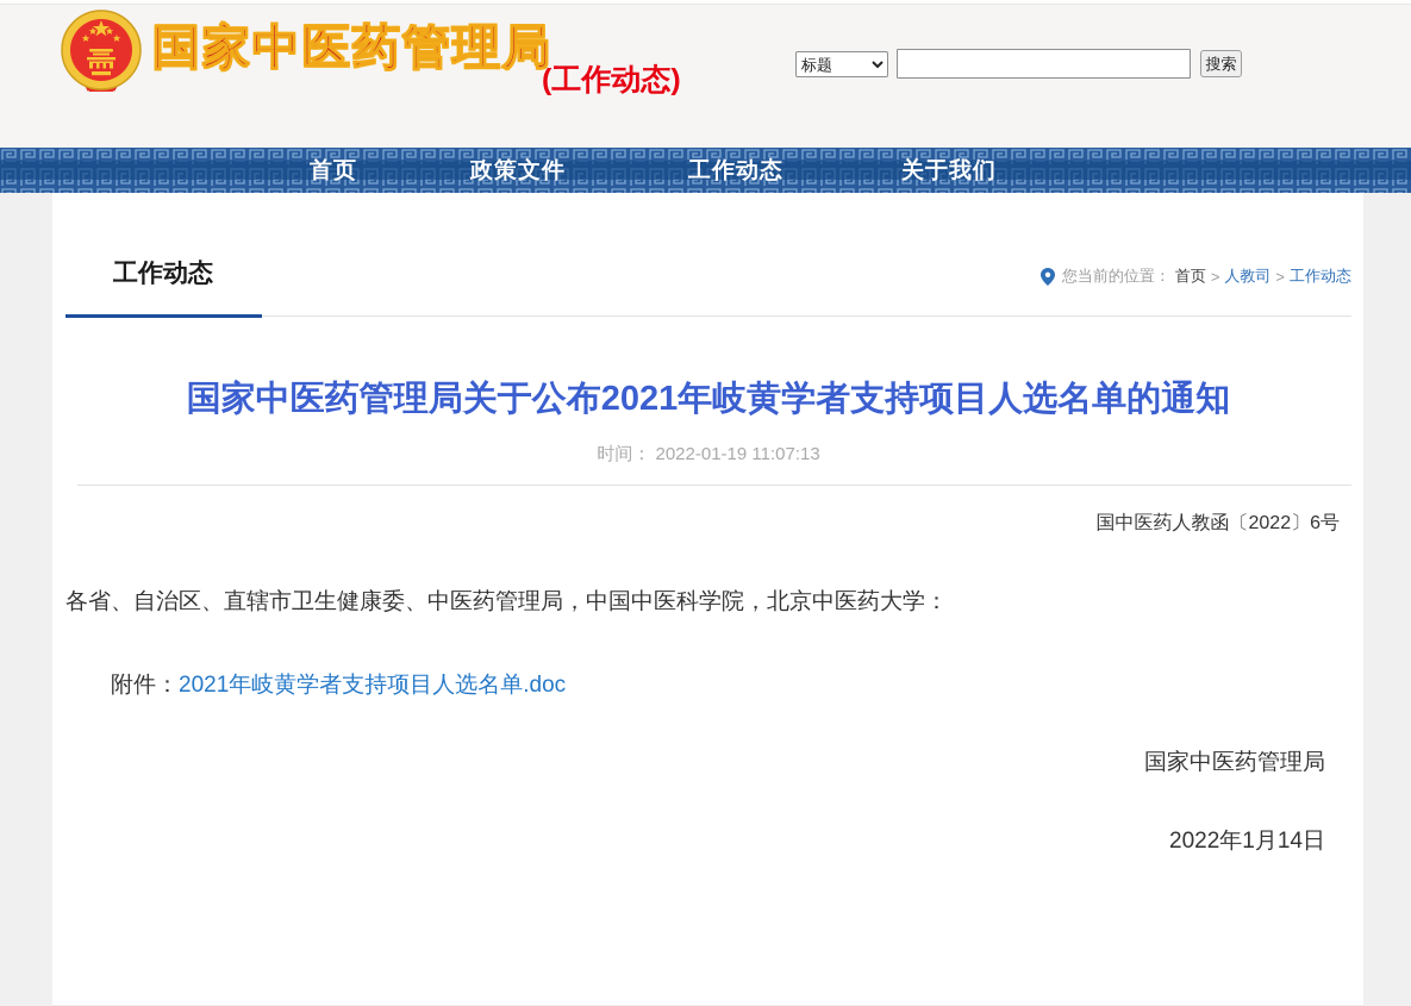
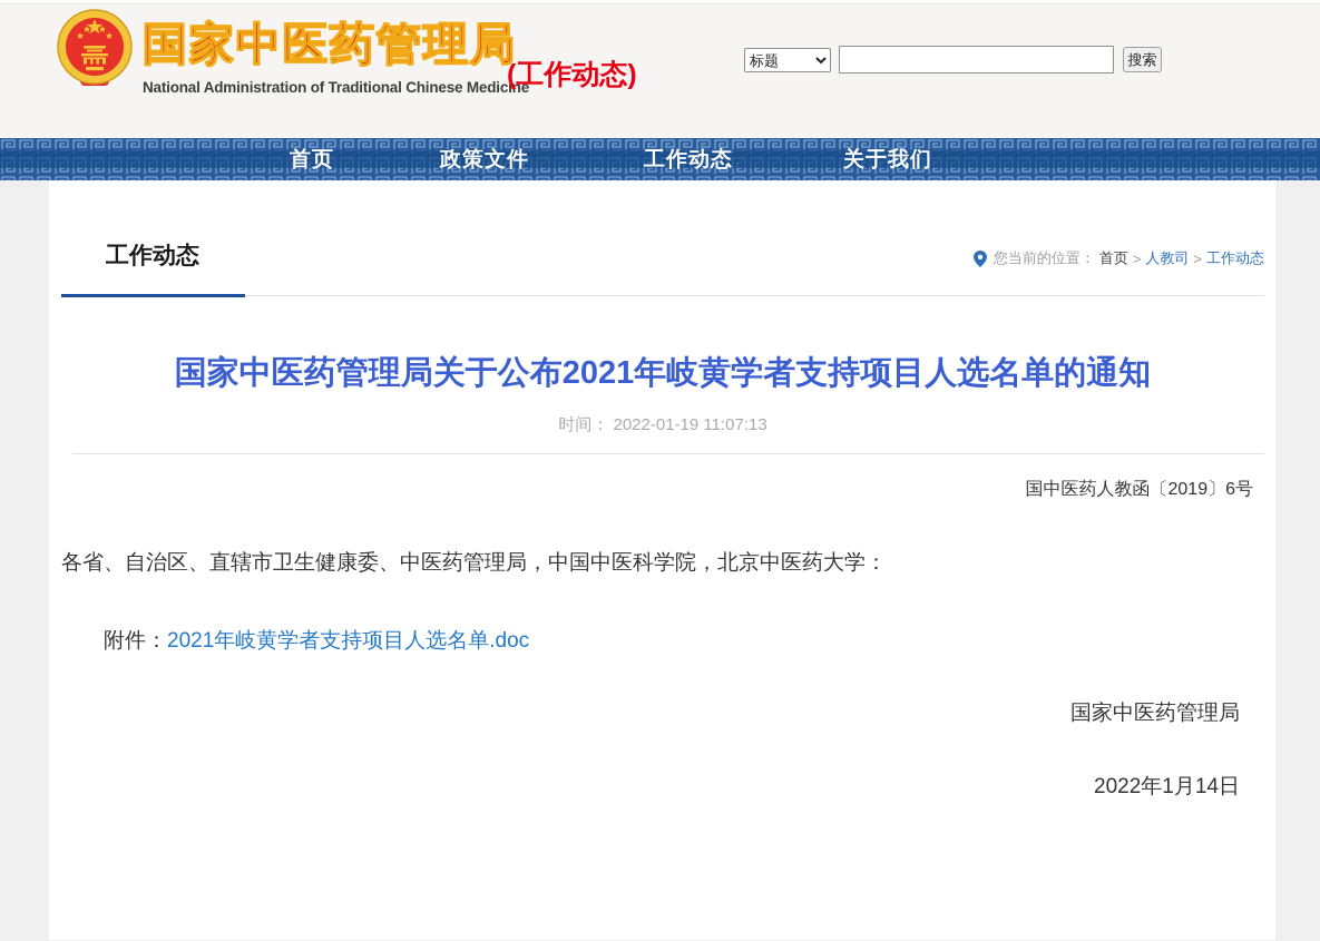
  国家中医药管理局
+ National Administration of Traditional Chinese Medicine
  (工作动态)
  标题
  搜索
  首页
  政策文件
  工作动态
  关于我们
  工作动态
  您当前的位置：
  首页
  >
  人教司
  >
  工作动态
  国家中医药管理局关于公布2021年岐黄学者支持项目人选名单的通知
  时间： 2022-01-19 11:07:13
- 国中医药人教函〔2022〕6号
+ 国中医药人教函〔2019〕6号
  各省、自治区、直辖市卫生健康委、中医药管理局，中国中医科学院，北京中医药大学：
  附件：2021年岐黄学者支持项目人选名单.doc
  国家中医药管理局
  2022年1月14日
